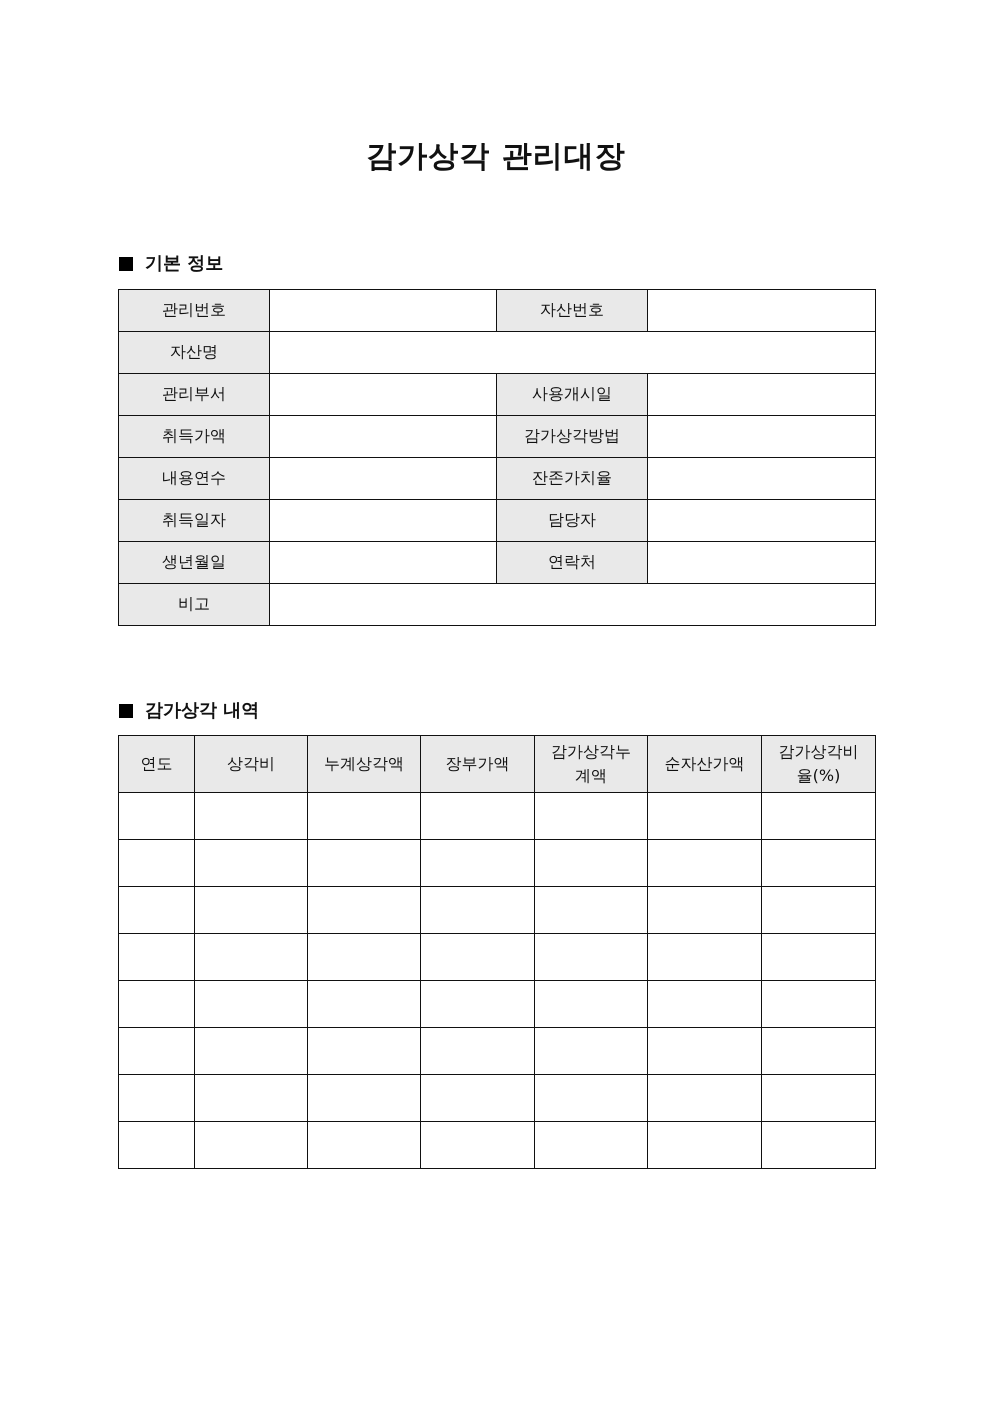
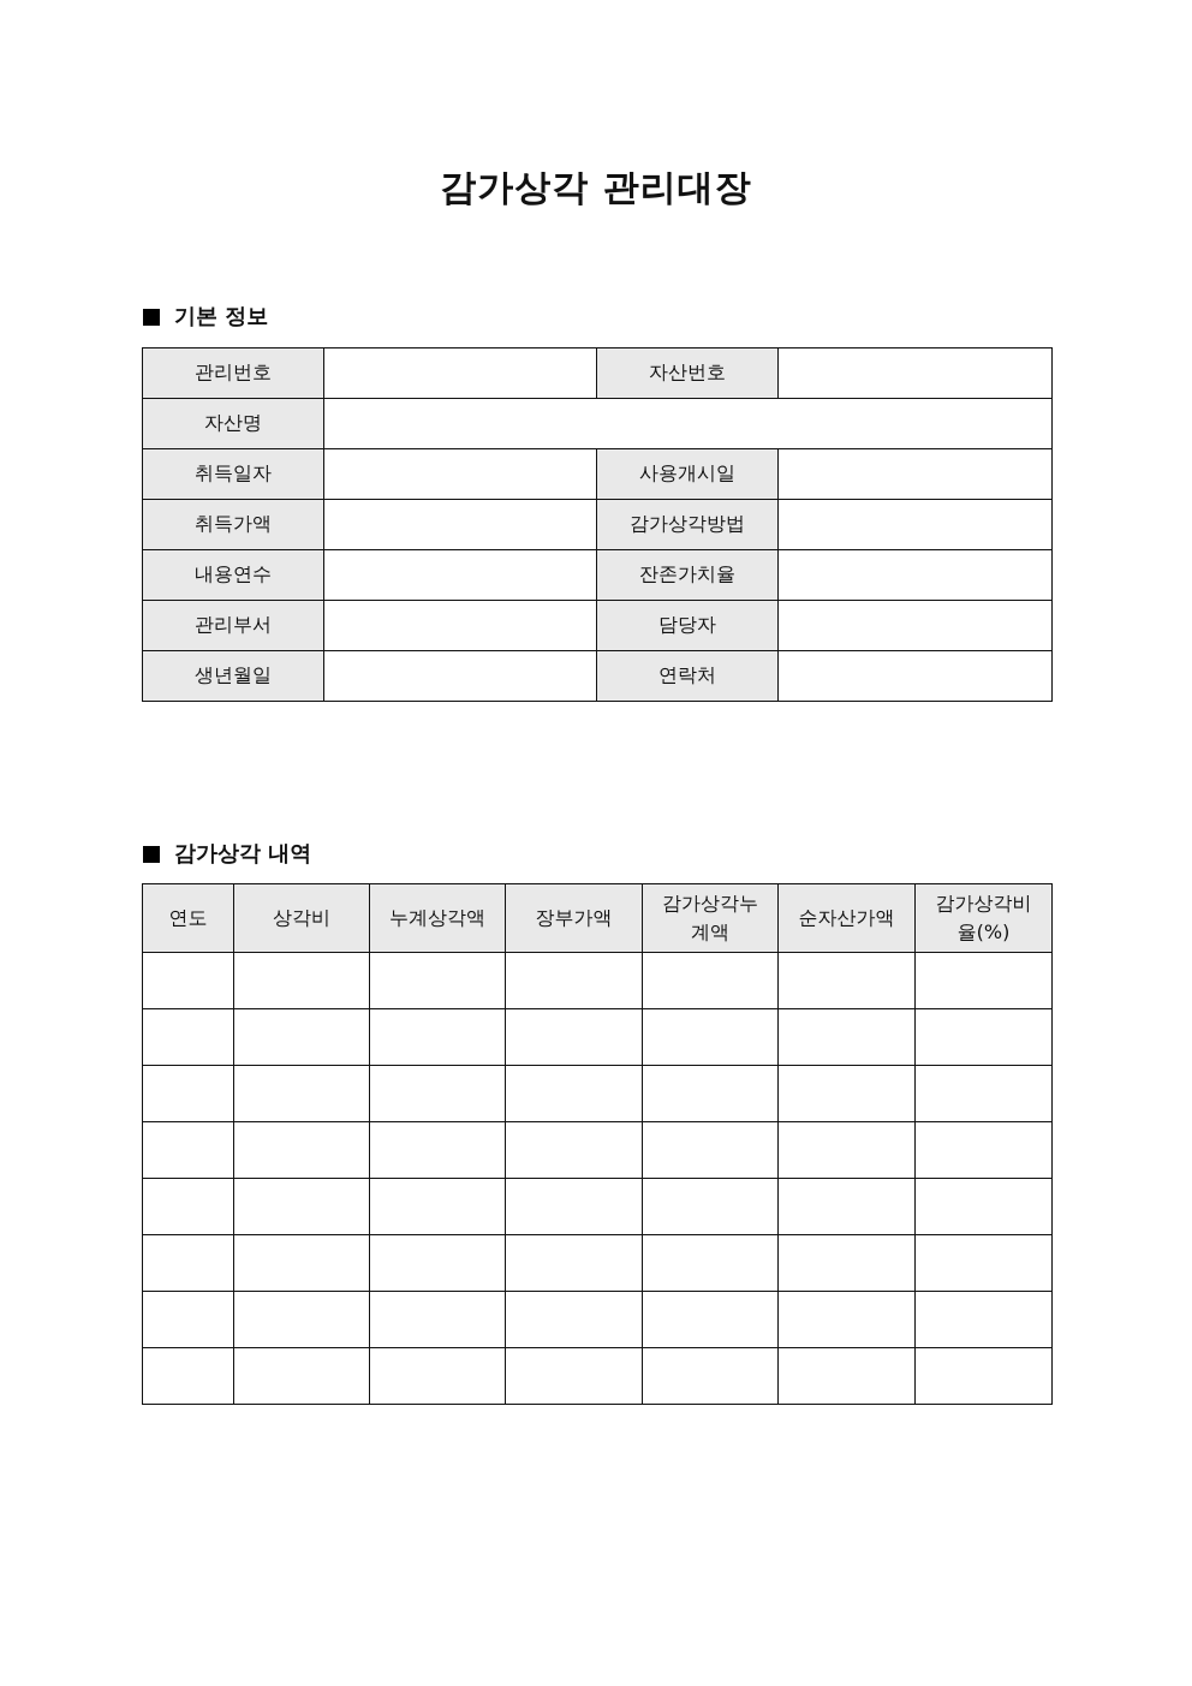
  감가상각 관리대장
  기본 정보
  관리번호		자산번호
  자산명
- 관리부서		사용개시일
+ 취득일자		사용개시일
  취득가액		감가상각방법
  내용연수		잔존가치율
- 취득일자		담당자
+ 관리부서		담당자
  생년월일		연락처
- 비고
  감가상각 내역
  연도	상각비	누계상각액	장부가액	감가상각누계액	순자산가액	감가상각비율(%)
